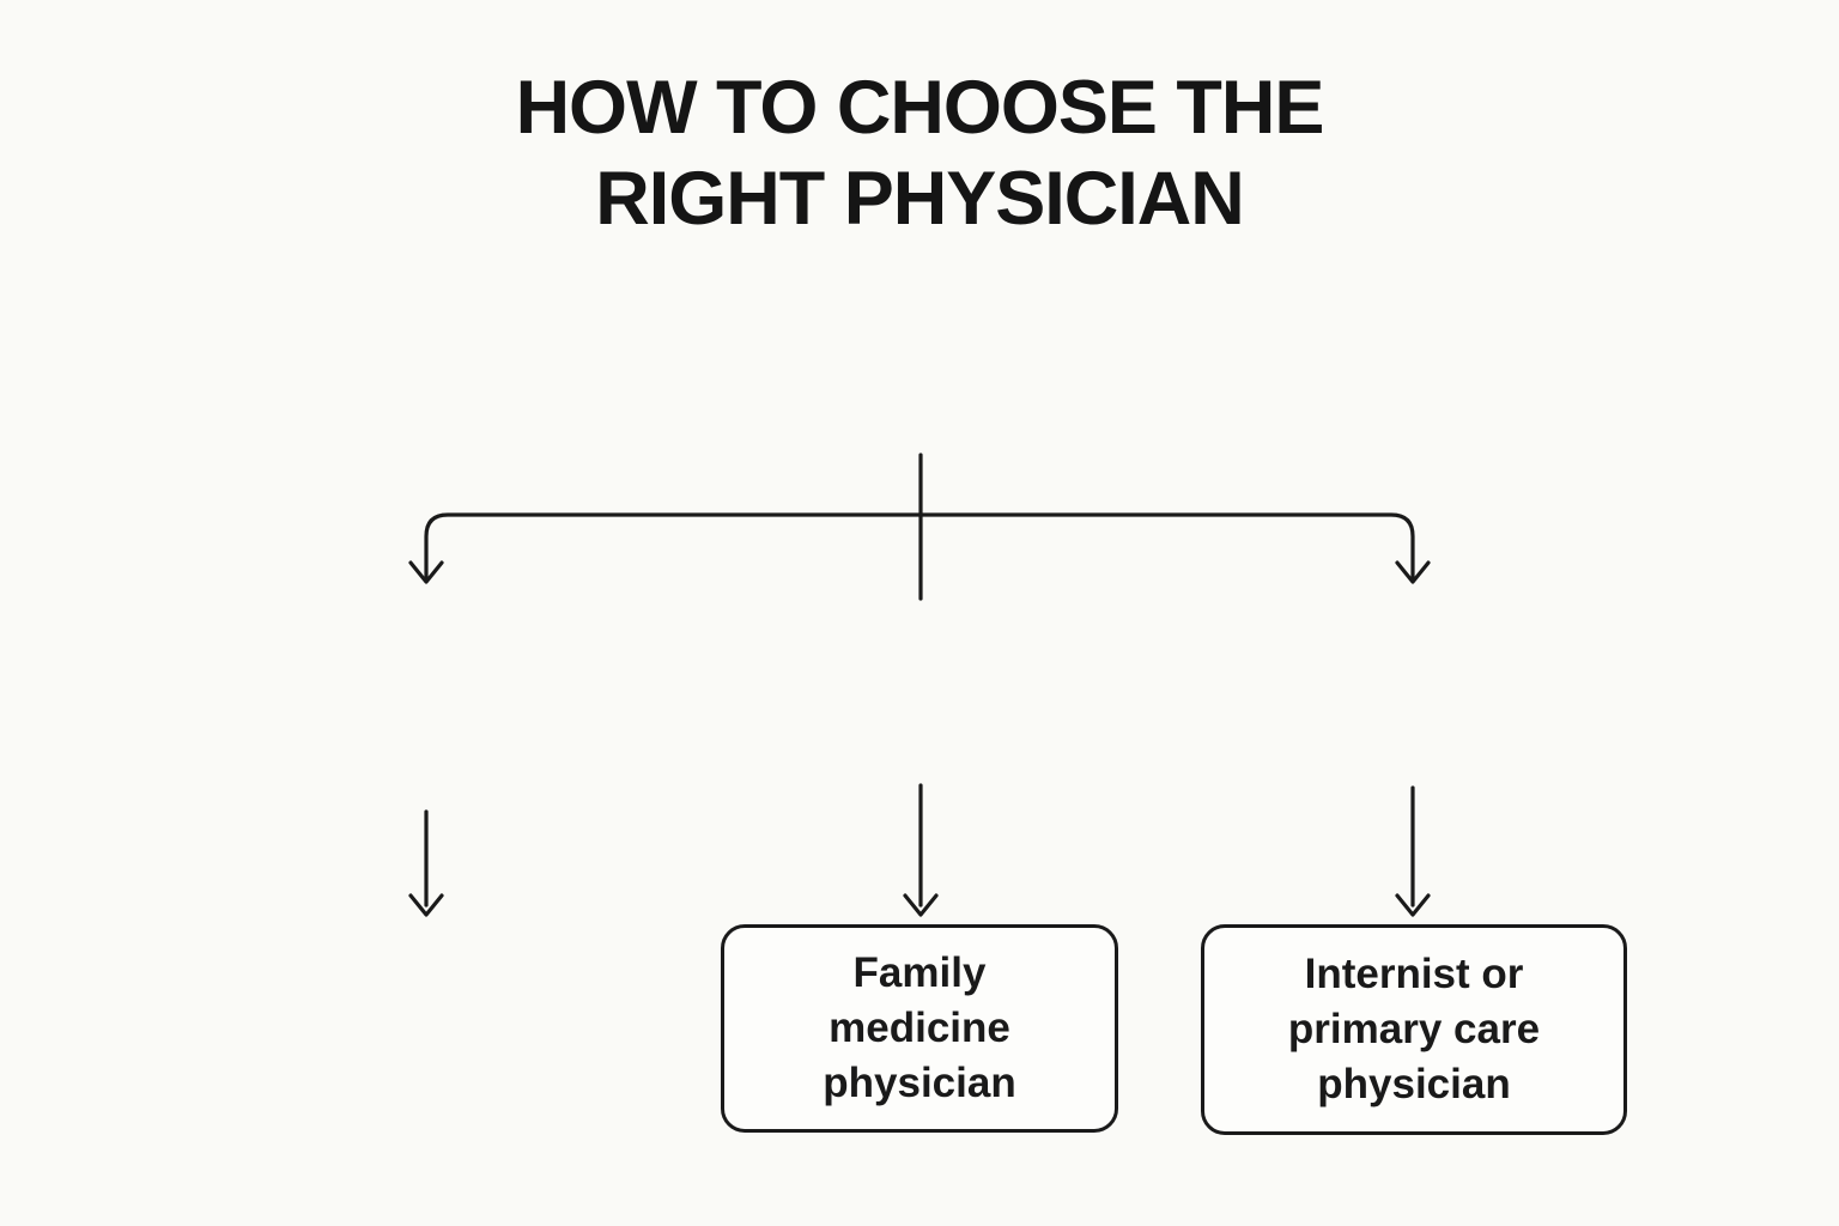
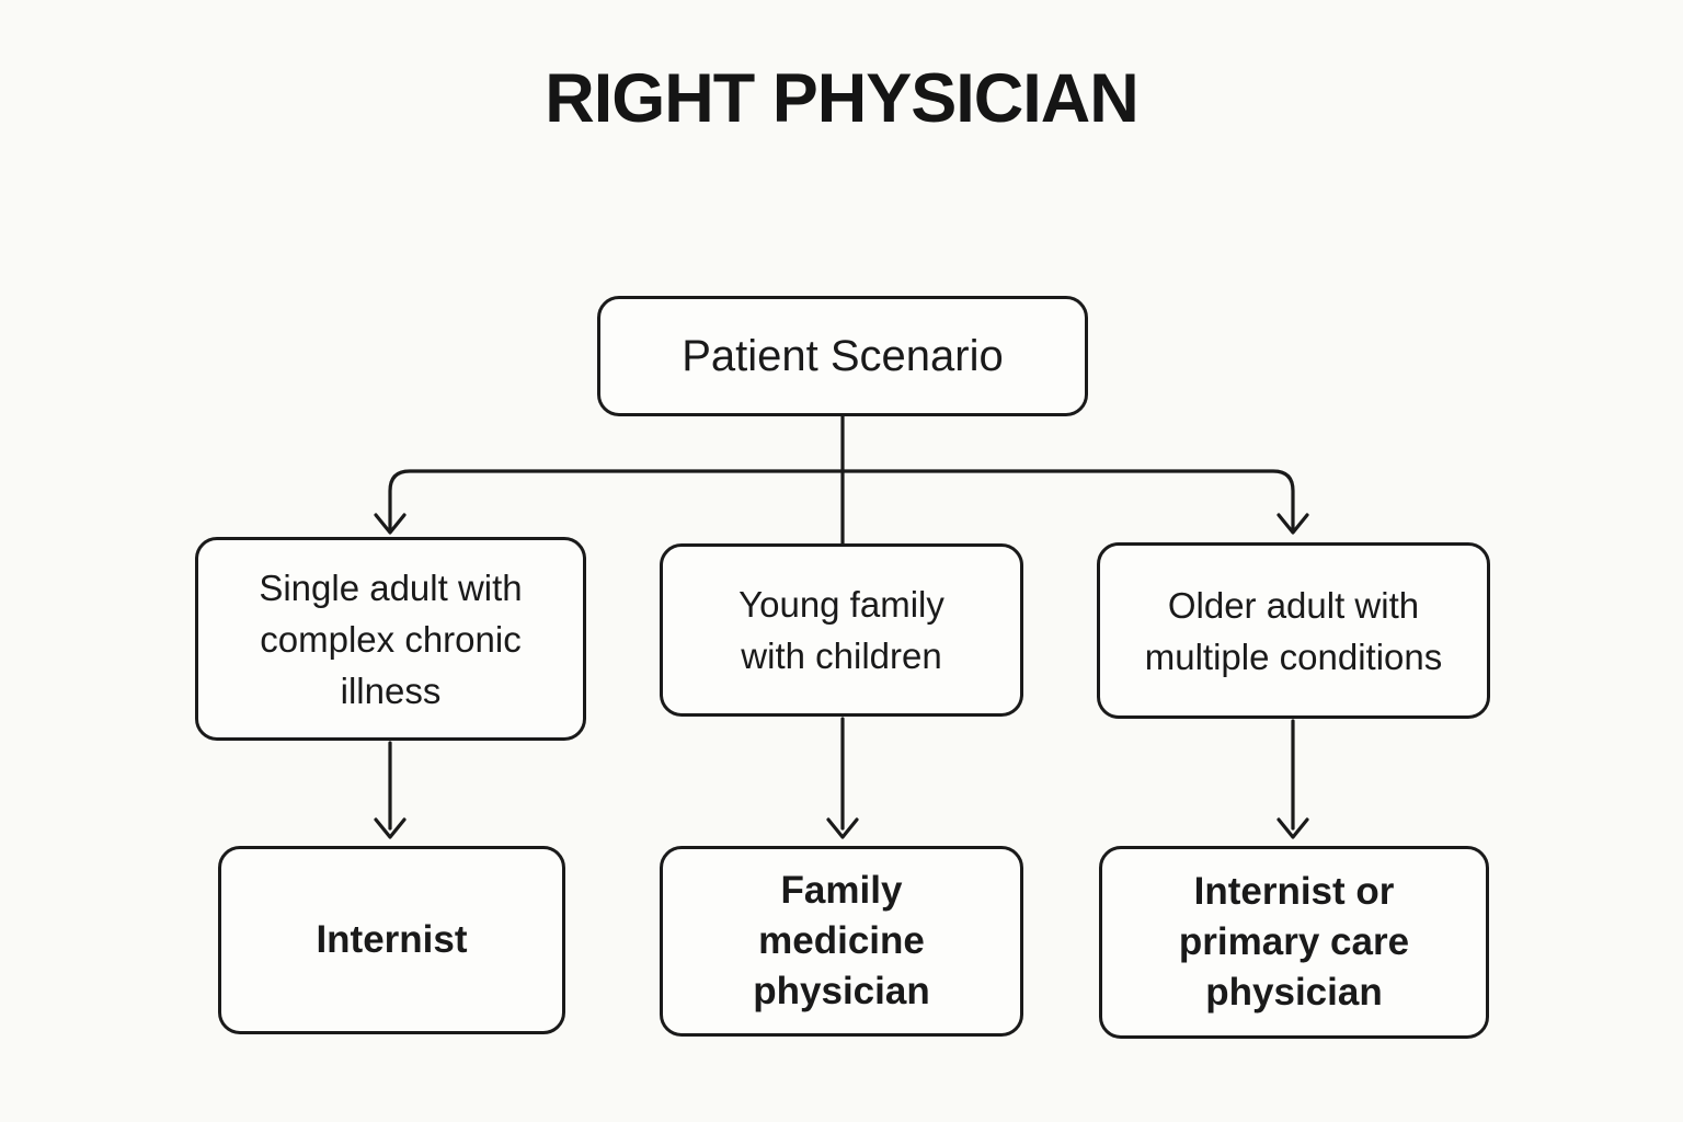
- HOW TO CHOOSE THE
  RIGHT PHYSICIAN
+ Patient Scenario
+ Single adult with
+ complex chronic
+ illness
+ Young family
+ with children
+ Older adult with
+ multiple conditions
+ Internist
  Family
  medicine
  physician
  Internist or
  primary care
  physician
